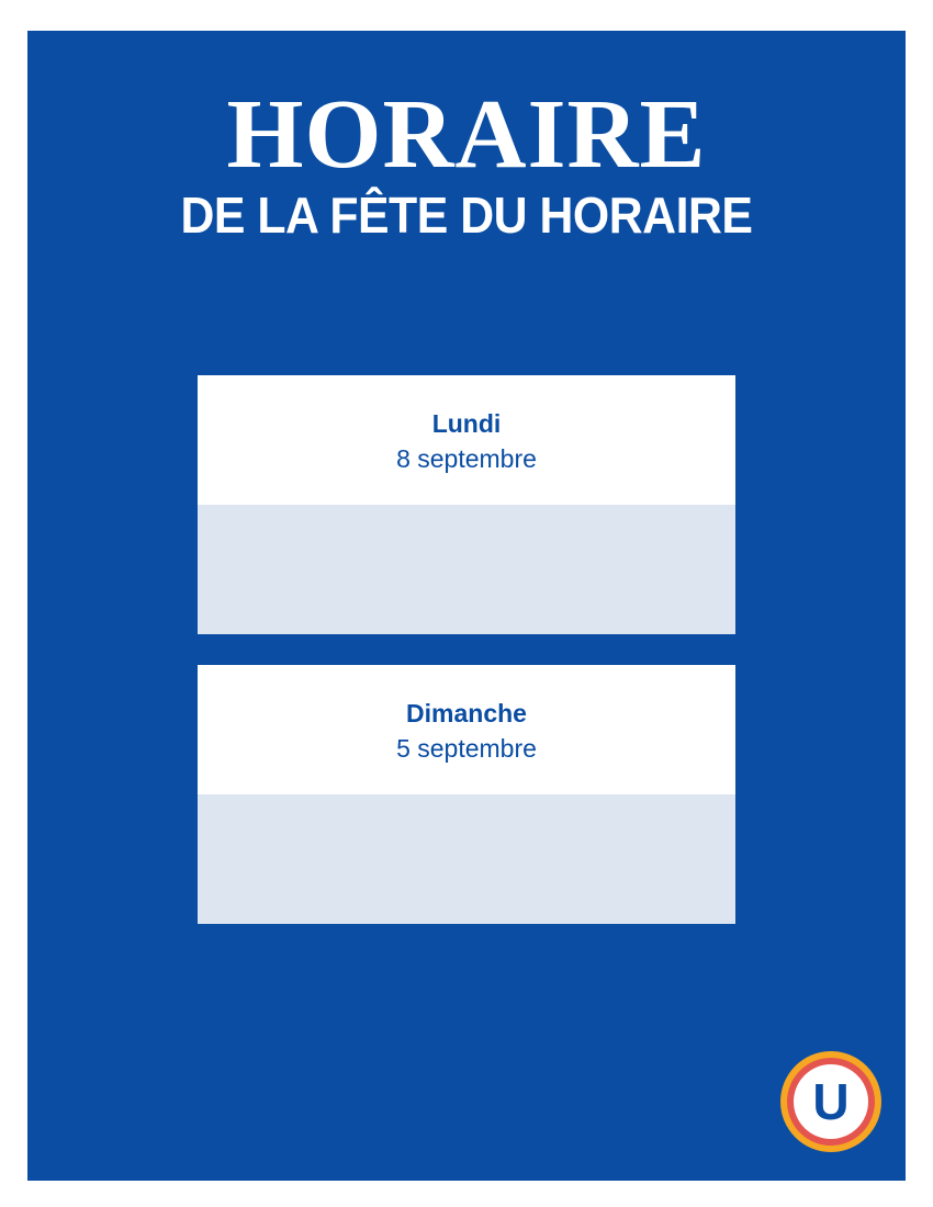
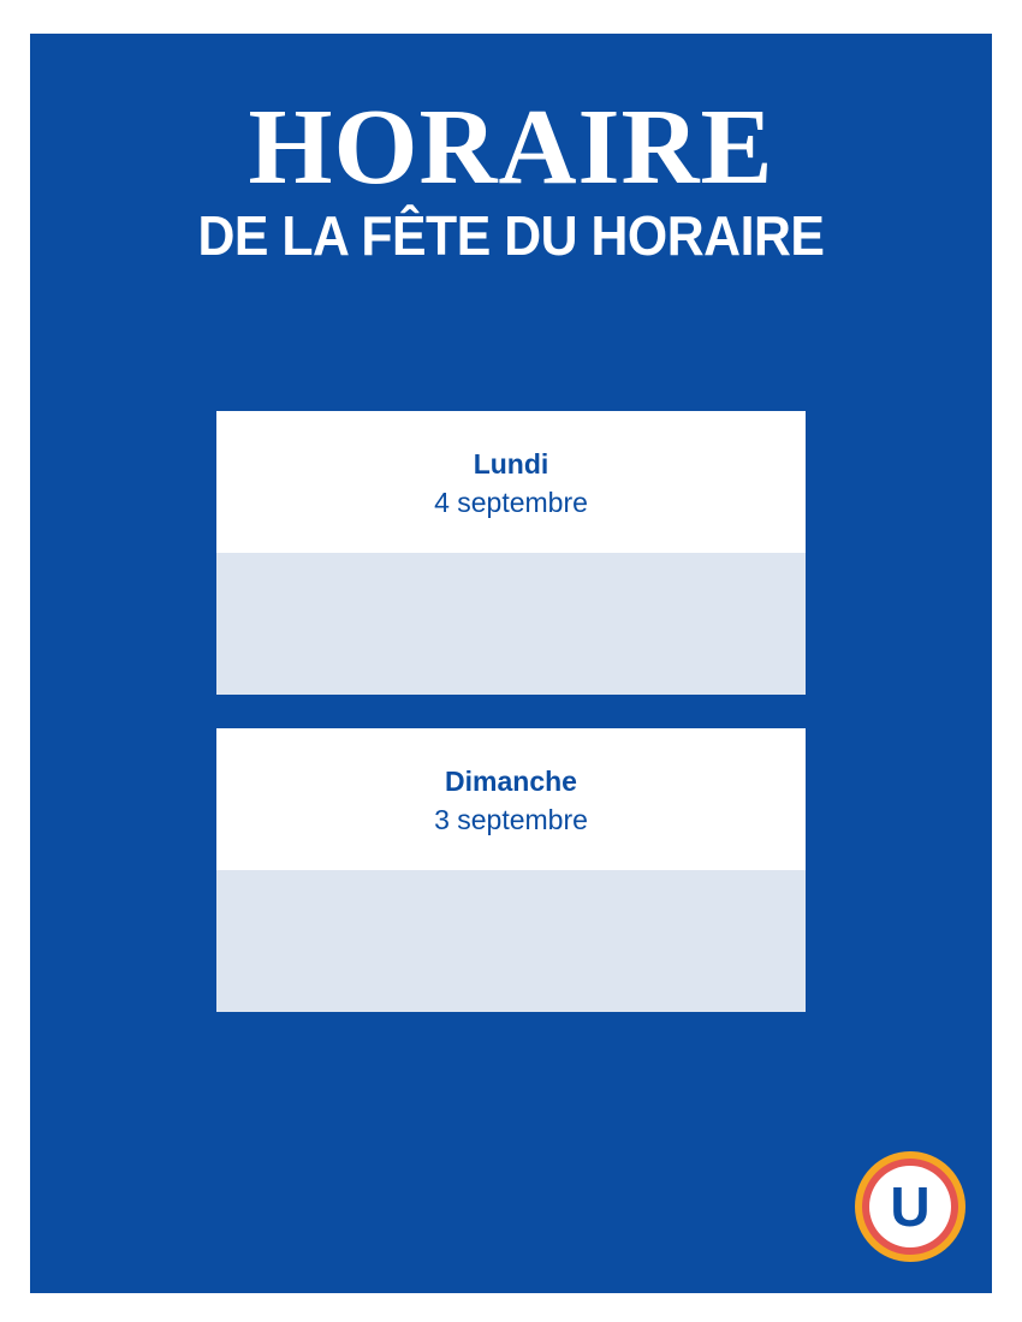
  HORAIRE
  DE LA FÊTE DU HORAIRE
  Lundi
- 8 septembre
+ 4 septembre
  Dimanche
- 5 septembre
+ 3 septembre
  U
